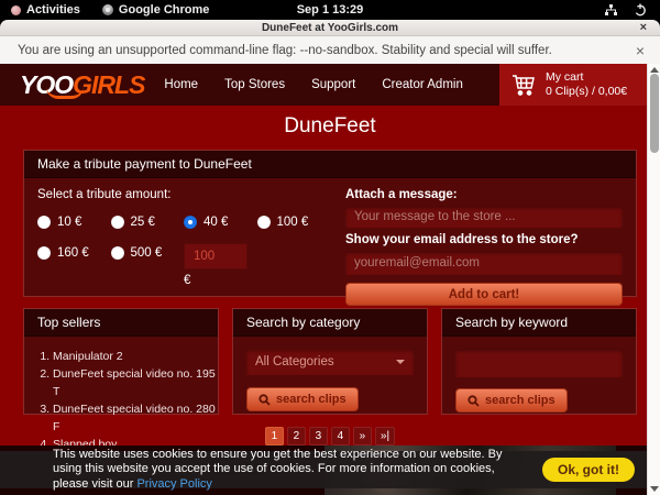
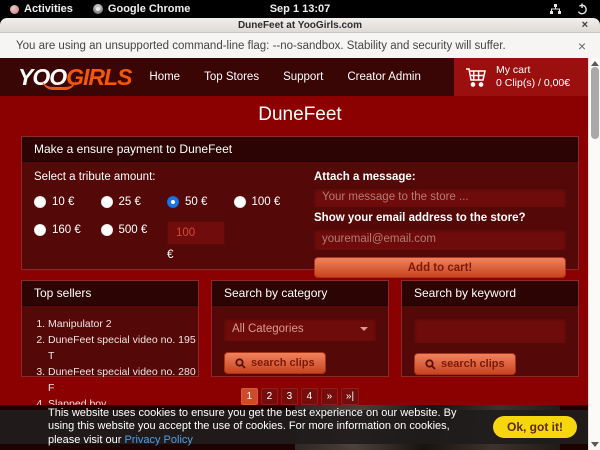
  Activities
  Google Chrome
- Sep 1 13:29
+ Sep 1 13:07
  DuneFeet at YooGirls.com
  ×
- You are using an unsupported command-line flag: --no-sandbox. Stability and special will suffer.
+ You are using an unsupported command-line flag: --no-sandbox. Stability and security will suffer.
  ×
  YOOGIRLS
  Home
  Top Stores
  Support
  Creator Admin
  My cart
  0 Clip(s) / 0,00€
  DuneFeet
- Make a tribute payment to DuneFeet
+ Make a ensure payment to DuneFeet
  Select a tribute amount:
  10 €
  25 €
- 40 €
+ 50 €
  100 €
  160 €
  500 €
  100
  €
  Attach a message:
  Your message to the store ...
  Show your email address to the store?
  youremail@email.com
  Add to cart!
  Top sellers
  Manipulator 2
  DuneFeet special video no. 195 T
  DuneFeet special video no. 280 F
  Slapped boy
  Search by category
  All Categories
  search clips
  Search by keyword
  search clips
  1
  2
  3
  4
  »
  »|
  This website uses cookies to ensure you get the best experience on our website. By using this website you accept the use of cookies. For more information on cookies, please visit our Privacy Policy
  Ok, got it!
